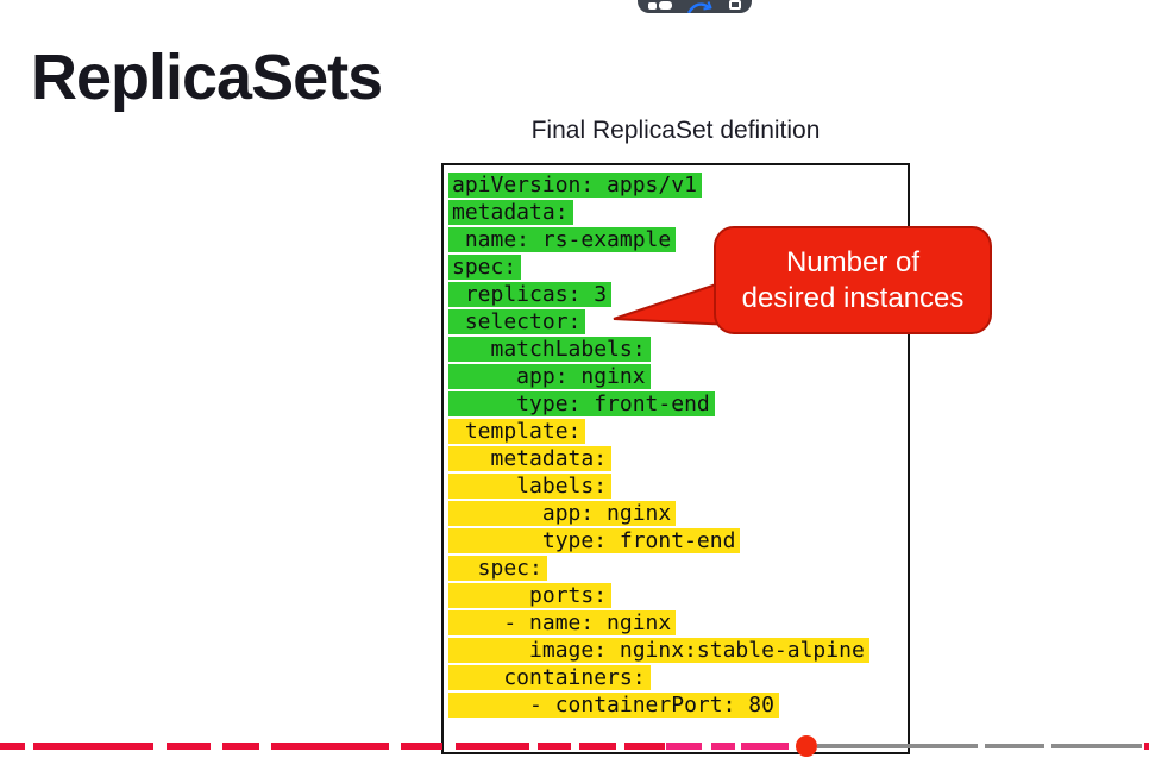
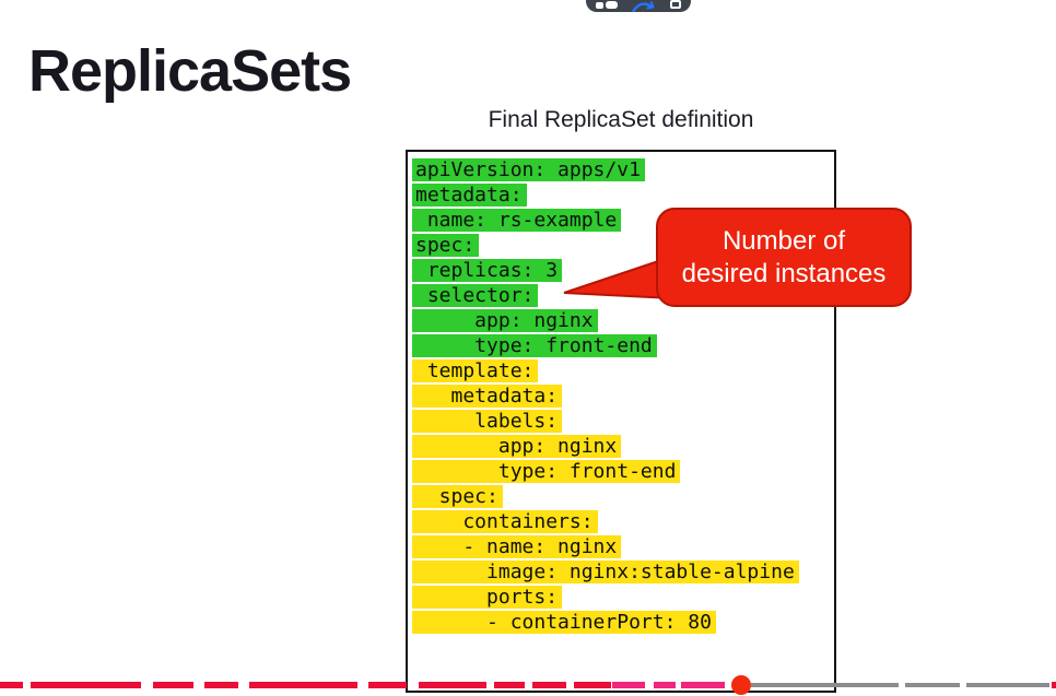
  ReplicaSets
  Final ReplicaSet definition
  apiVersion: apps/v1
  metadata:
  name: rs-example
  spec:
  replicas: 3
  selector:
- matchLabels:
  app: nginx
  type: front-end
  template:
  metadata:
  labels:
  app: nginx
  type: front-end
  spec:
- ports:
+ containers:
  - name: nginx
  image: nginx:stable-alpine
- containers:
+ ports:
  - containerPort: 80
  Number of
  desired instances
